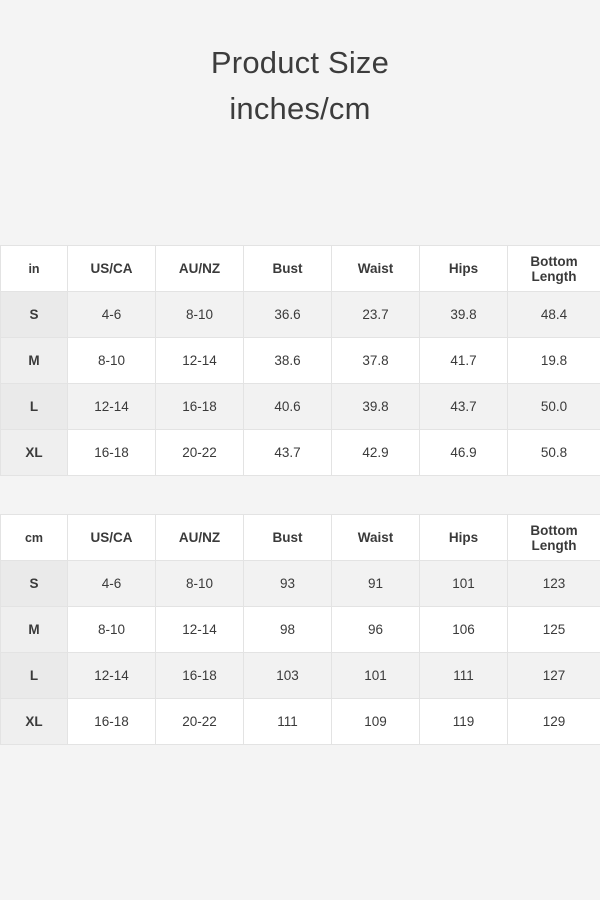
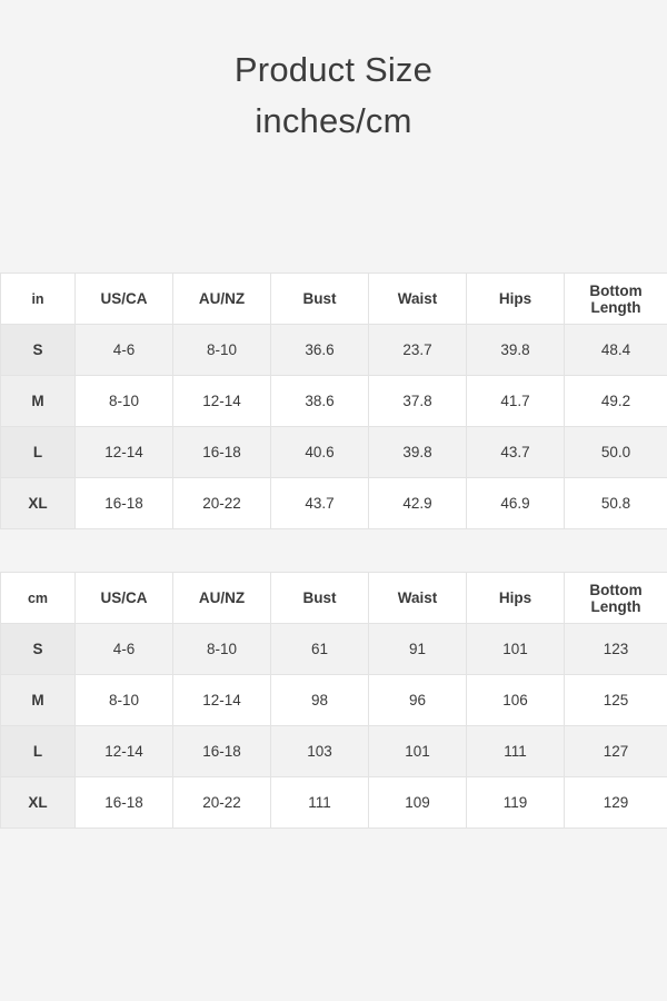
  Product Size
  inches/cm
  in	US/CA	AU/NZ	Bust	Waist	Hips	Bottom Length
  S	4-6	8-10	36.6	23.7	39.8	48.4
- M	8-10	12-14	38.6	37.8	41.7	19.8
+ M	8-10	12-14	38.6	37.8	41.7	49.2
  L	12-14	16-18	40.6	39.8	43.7	50.0
  XL	16-18	20-22	43.7	42.9	46.9	50.8
  cm	US/CA	AU/NZ	Bust	Waist	Hips	Bottom Length
- S	4-6	8-10	93	91	101	123
+ S	4-6	8-10	61	91	101	123
  M	8-10	12-14	98	96	106	125
  L	12-14	16-18	103	101	111	127
  XL	16-18	20-22	111	109	119	129
